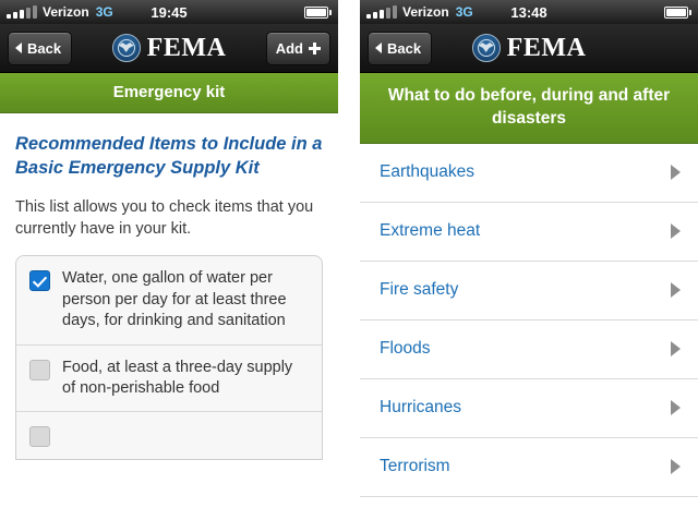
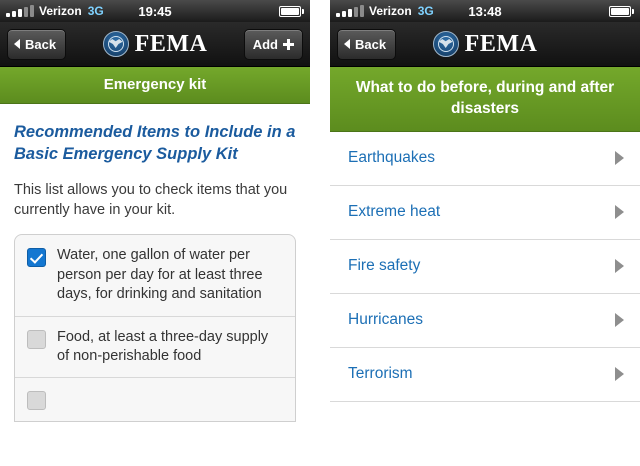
  Verizon
  3G
  19:45
  Back
  FEMA
  Add
  Emergency kit
  Recommended Items to Include in a Basic Emergency Supply Kit
  This list allows you to check items that you currently have in your kit.
  Water, one gallon of water per person per day for at least three days, for drinking and sanitation
  Food, at least a three-day supply of non-perishable food
  Verizon
  3G
  13:48
  Back
  FEMA
  What to do before, during and after disasters
  Earthquakes
  Extreme heat
  Fire safety
- Floods
  Hurricanes
  Terrorism
